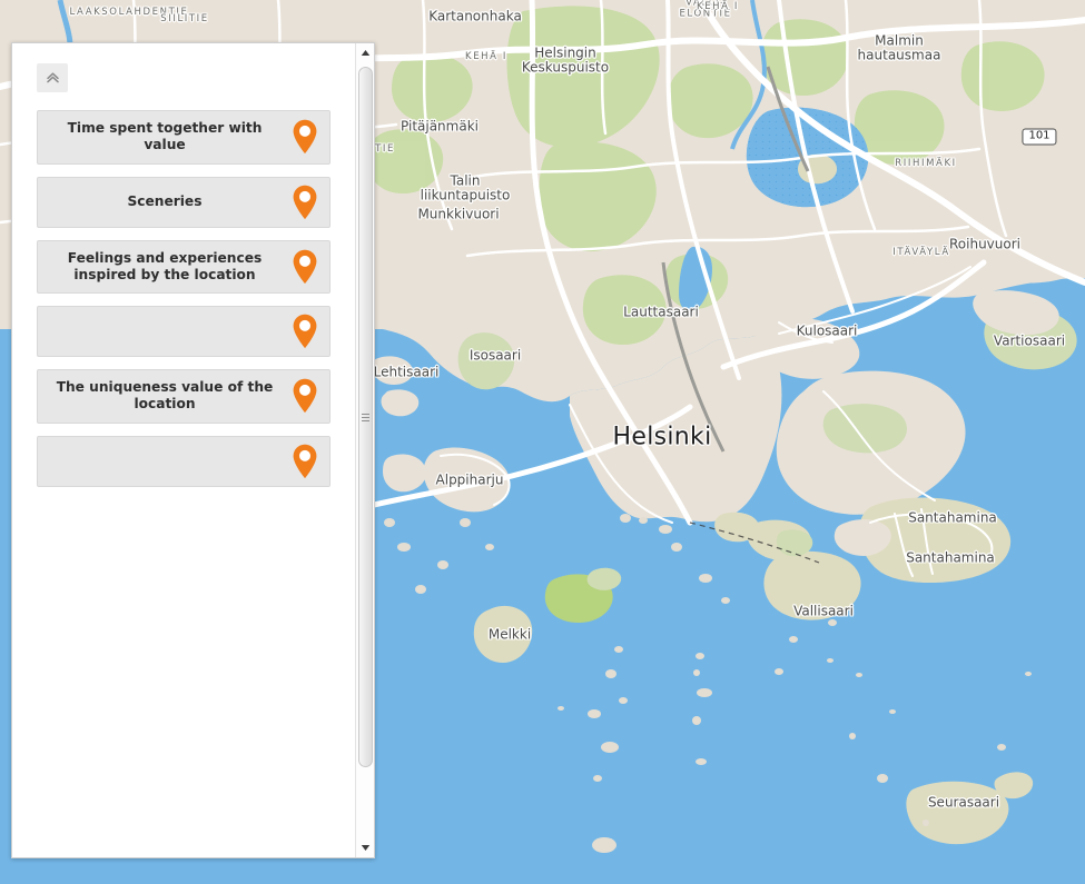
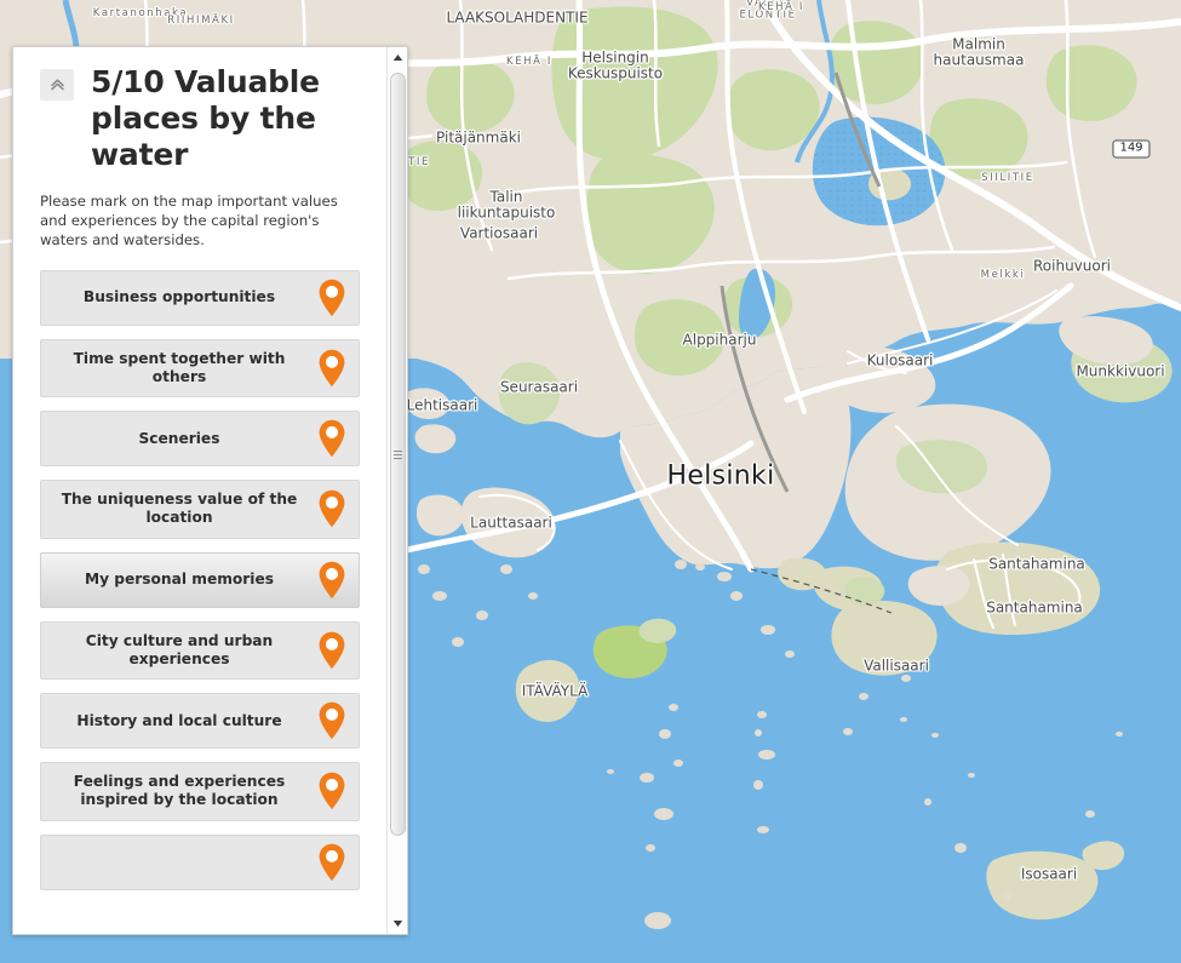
- Kartanonhaka
+ LAAKSOLAHDENTIE
  KEHÄ I
  VALLI-
  ELONTIE
  KEHÄ I
  Helsingin
  Keskuspuisto
  Malmin
  hautausmaa
  Pitäjänmäki
  Talin
  liikuntapuisto
- Munkkivuori
+ Vartiosaari
- Lauttasaari
+ Alppiharju
- Isosaari
+ Seurasaari
  Lehtisaari
- Alppiharju
+ Lauttasaari
  Kulosaari
  Roihuvuori
- Vartiosaari
+ Munkkivuori
- ITÄVÄYLÄ
+ Melkki
- RIIHIMÄKI
+ SIILITIE
- Melkki
+ ITÄVÄYLÄ
  Vallisaari
  Santahamina
  Santahamina
- Seurasaari
+ Isosaari
- LAAKSOLAHDENTIE
+ Kartanonhaka
- SIILITIE
+ RIIHIMÄKI
  TIE
- 101
+ 149
  Helsinki
+ 5/10 Valuable places by the water
+ Please mark on the map important values and experiences by the capital region's waters and watersides.
+ Business opportunities
- Time spent together with value
+ Time spent together with others
  Sceneries
- Feelings and experiences inspired by the location
+ The uniqueness value of the location
+ My personal memories
+ City culture and urban experiences
+ History and local culture
- The uniqueness value of the location
+ Feelings and experiences inspired by the location
